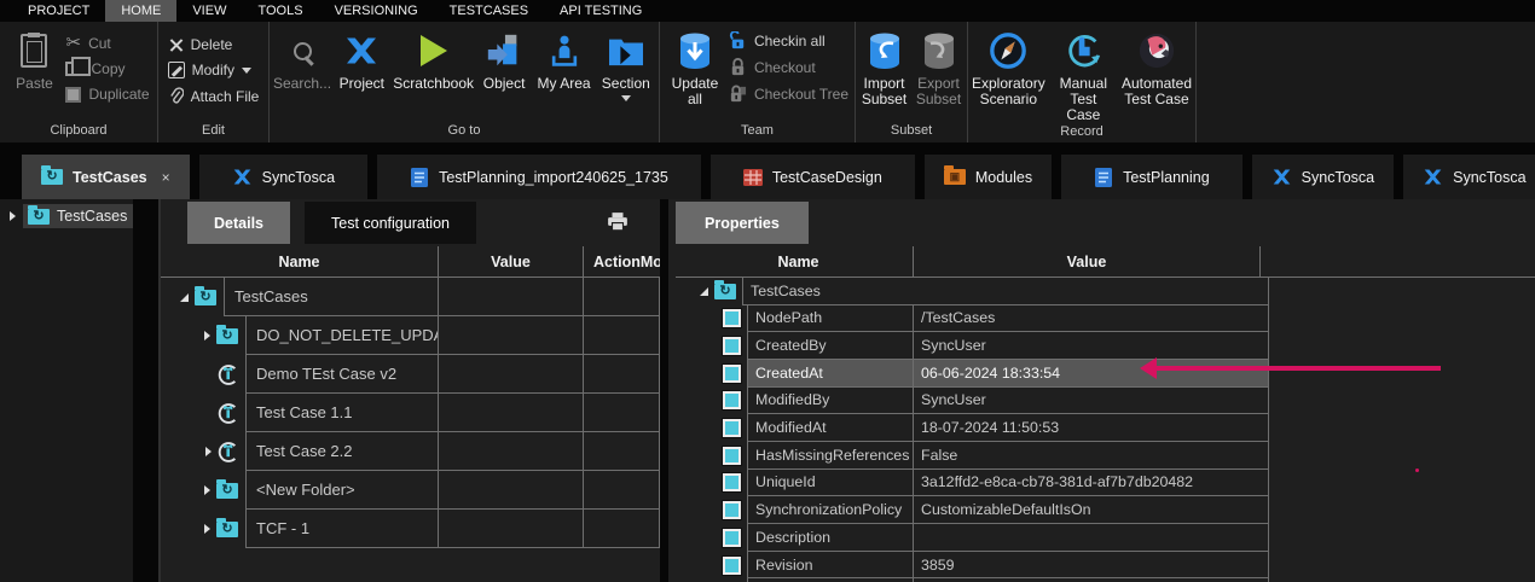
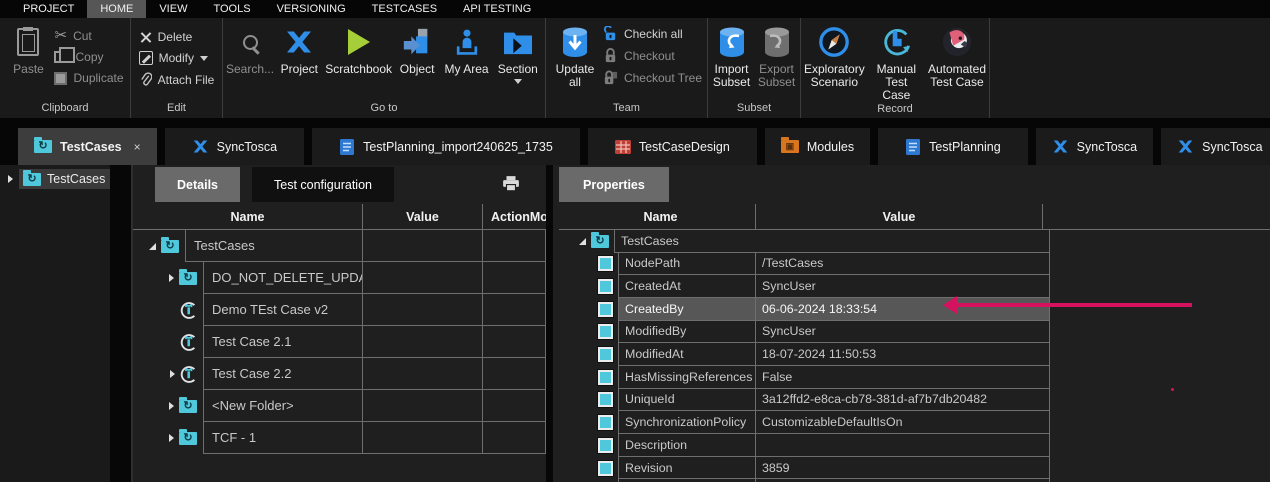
  PROJECT
  HOME
  VIEW
  TOOLS
  VERSIONING
  TESTCASES
  API TESTING
  Paste
  ✂
  Cut
  Copy
  Duplicate
  Clipboard
  Delete
  Modify
  Attach File
  Edit
  Search...
  Project
  Scratchbook
  Object
  My Area
  Section
  Go to
  Update all
  Checkin all
  Checkout
  Checkout Tree
  Team
  Import Subset
  Export Subset
  Subset
  Exploratory Scenario
  Manual Test Case
  Automated Test Case
  Record
  TestCases
  ×
  SyncTosca
  TestPlanning_import240625_1735
  TestCaseDesign
  Modules
  TestPlanning
  SyncTosca
  SyncTosca
  TestCases
  Details
  Test configuration
  Name
  Value
  ActionMo
  TestCases
  DO_NOT_DELETE_UPDA
  Demo TEst Case v2
- Test Case 1.1
+ Test Case 2.1
  Test Case 2.2
  <New Folder>
  TCF - 1
  Properties
  Name
  Value
  TestCases
  NodePath
  /TestCases
- CreatedBy
+ CreatedAt
  SyncUser
- CreatedAt
+ CreatedBy
  06-06-2024 18:33:54
  ModifiedBy
  SyncUser
  ModifiedAt
  18-07-2024 11:50:53
  HasMissingReferences
  False
  UniqueId
  3a12ffd2-e8ca-cb78-381d-af7b7db20482
  SynchronizationPolicy
  CustomizableDefaultIsOn
  Description
  Revision
  3859
